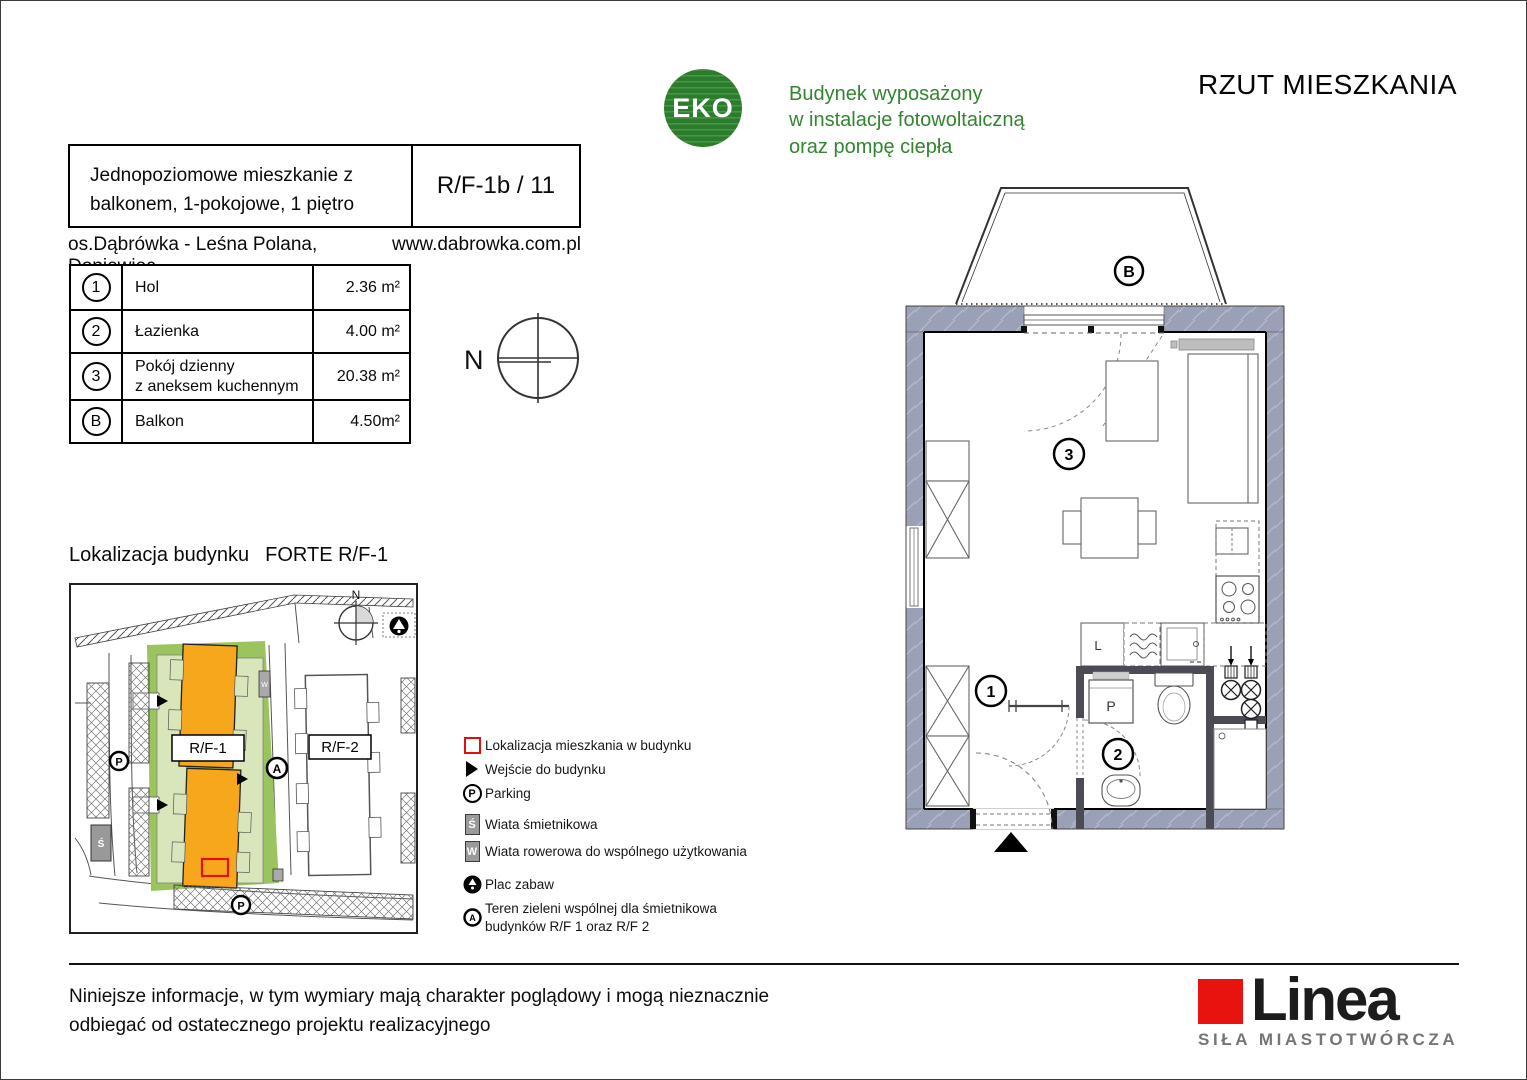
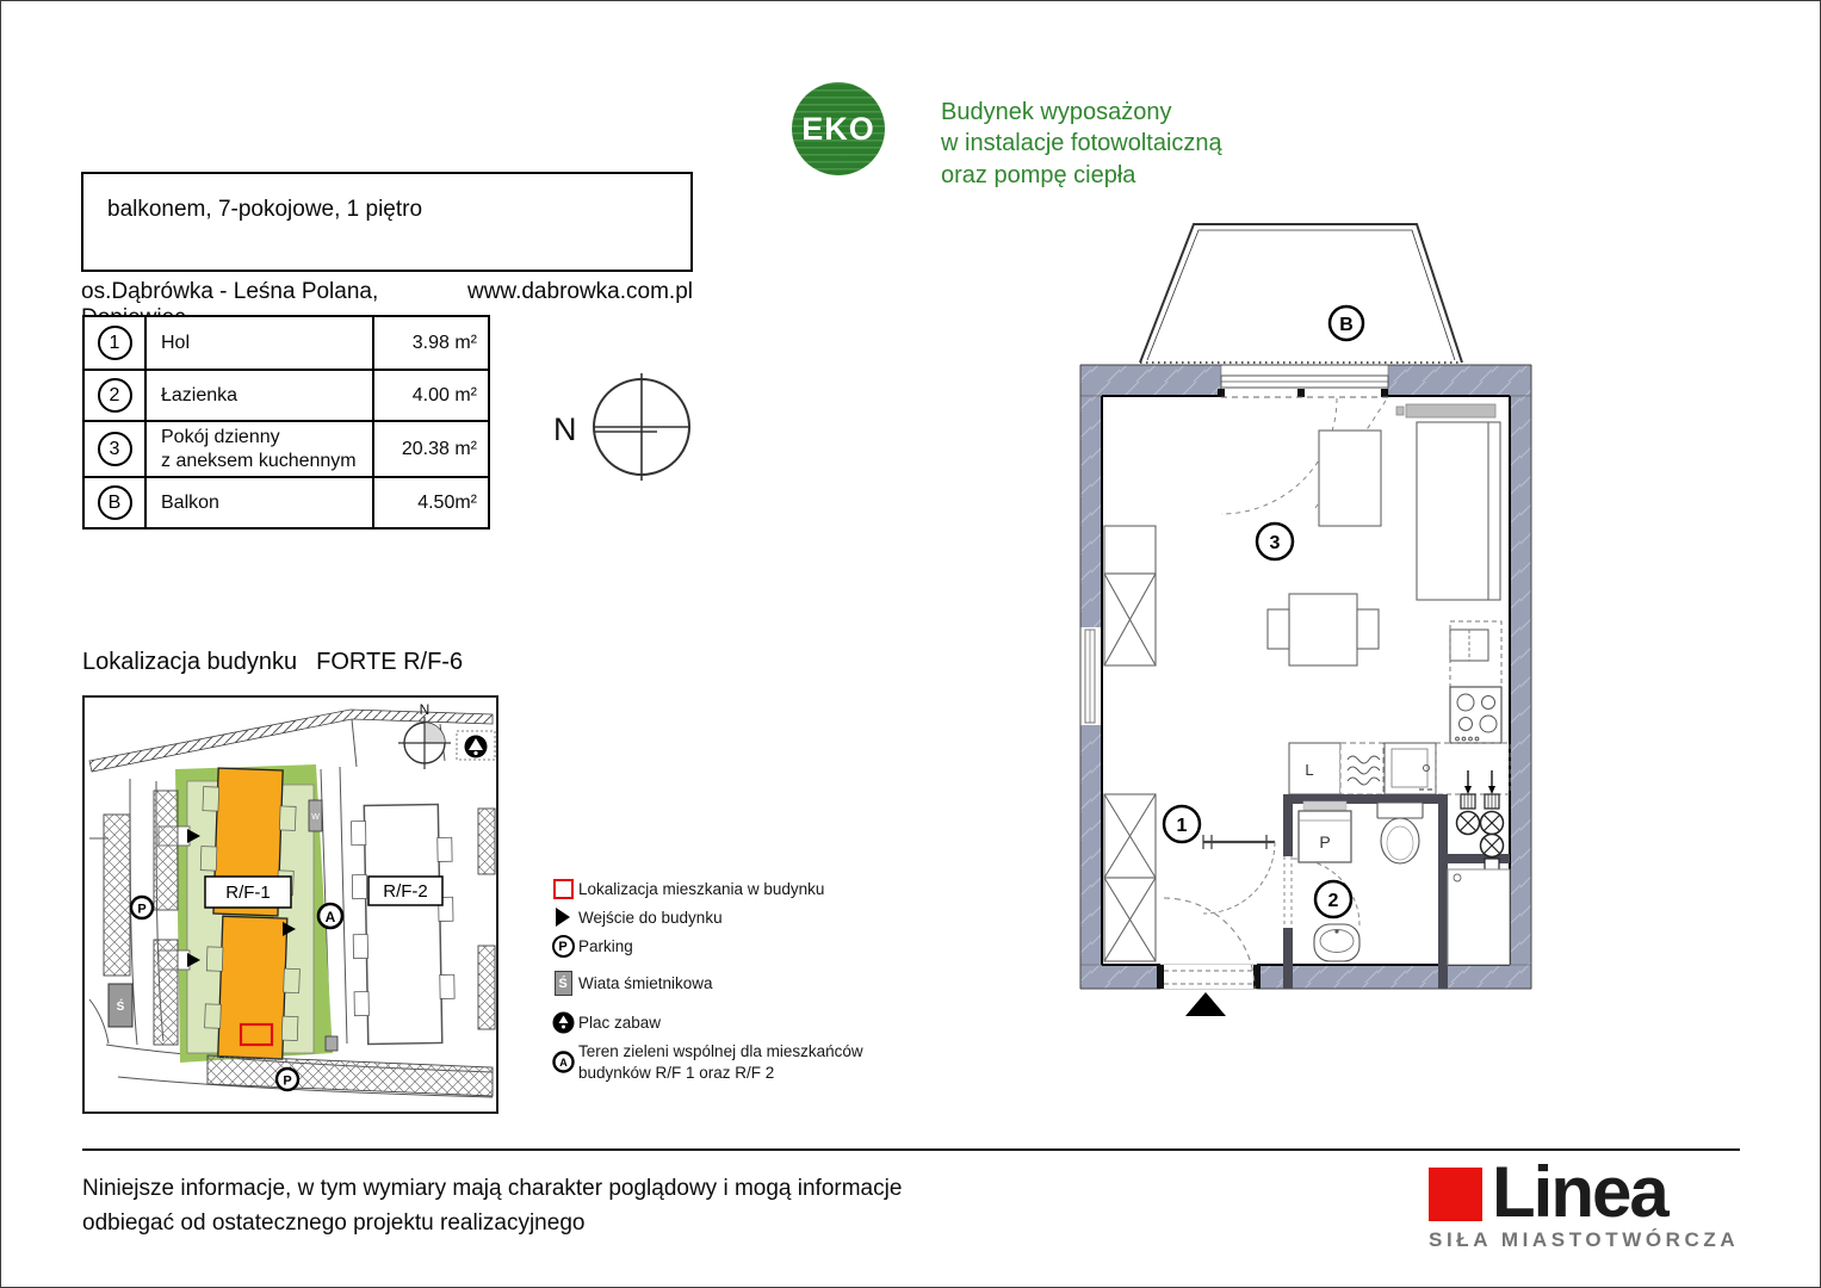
- Jednopoziomowe mieszkanie z
- balkonem, 1-pokojowe, 1 piętro
+ balkonem, 7-pokojowe, 1 piętro
- R/F-1b / 11
  os.Dąbrówka - Leśna Polana,
  www.dabrowka.com.pl
  1
  Hol
- 2.36 m²
+ 3.98 m²
  2
  Łazienka
  4.00 m²
  3
  Pokój dzienny
  z aneksem kuchennym
  20.38 m²
  B
  Balkon
  4.50m²
  N
  EKO
  Budynek wyposażony
  w instalacje fotowoltaiczną
  oraz pompę ciepła
- RZUT MIESZKANIA
  L
  P
  B
  3
  1
  2
- Lokalizacja budynku FORTE R/F-1
+ Lokalizacja budynku FORTE R/F-6
  R/F-1
  A
  R/F-2
  Ś
  P
  P
  N
  Lokalizacja mieszkania w budynku
  Wejście do budynku
  P
  Parking
  Ś
  Wiata śmietnikowa
- W
- Wiata rowerowa do wspólnego użytkowania
  Plac zabaw
  A
- Teren zieleni wspólnej dla śmietnikowa budynków R/F 1 oraz R/F 2
+ Teren zieleni wspólnej dla mieszkańców budynków R/F 1 oraz R/F 2
- Niniejsze informacje, w tym wymiary mają charakter poglądowy i mogą nieznacznie
+ Niniejsze informacje, w tym wymiary mają charakter poglądowy i mogą informacje
  odbiegać od ostatecznego projektu realizacyjnego
  Linea
  SIŁA MIASTOTWÓRCZA
